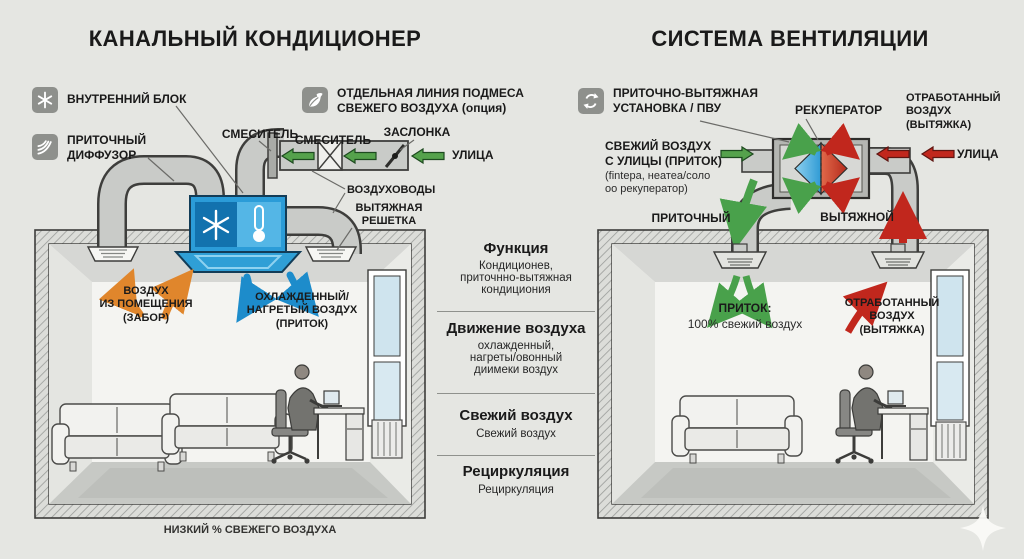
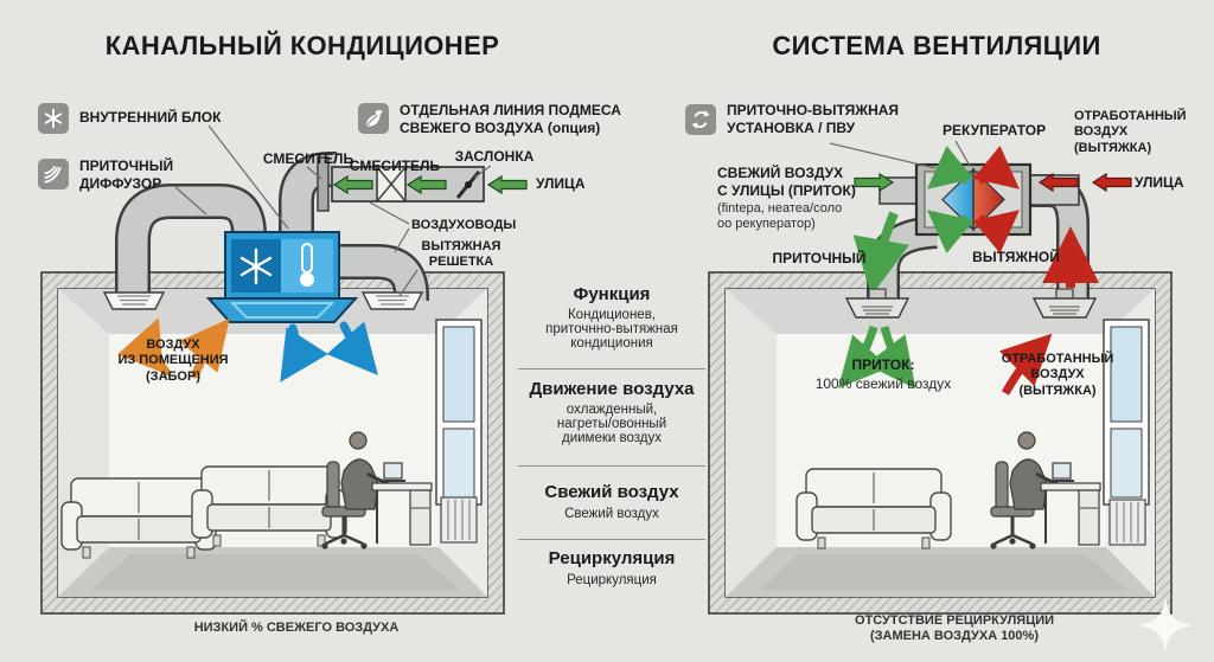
  КАНАЛЬНЫЙ КОНДИЦИОНЕР
  ВНУТРЕННИЙ БЛОК
  ПРИТОЧНЫЙ
  ДИФФУЗОР
  ОТДЕЛЬНАЯ ЛИНИЯ ПОДМЕСА
  СВЕЖЕГО ВОЗДУХА (опция)
  СМЕСИТЕЛЬ
  СМЕСИТЕЛЬ
  ЗАСЛОНКА
  УЛИЦА
  ВОЗДУХОВОДЫ
  ВЫТЯЖНАЯ
  РЕШЕТКА
  ВОЗДУХ
  ИЗ ПОМЕЩЕНИЯ
  (ЗАБОР)
- ОХЛАЖДЕННЫЙ/
- НАГРЕТЫЙ ВОЗДУХ
- (ПРИТОК)
  НИЗКИЙ % СВЕЖЕГО ВОЗДУХА
  Функция
  Кондиционев,
  приточнно-вытяжная
  кондициония
  Движение воздуха
  охлажденный,
  нагреты/овонный
  диимеки воздух
  Свежий воздух
  Свежий воздух
  Рециркуляция
  Рециркуляция
  СИСТЕМА ВЕНТИЛЯЦИИ
  ПРИТОЧНО-ВЫТЯЖНАЯ
  УСТАНОВКА / ПВУ
  РЕКУПЕРАТОР
  ОТРАБОТАННЫЙ
  ВОЗДУХ
  (ВЫТЯЖКА)
  СВЕЖИЙ ВОЗДУХ
  С УЛИЦЫ (ПРИТОК)
  (fintepa, неатеа/соло
  оо рекуператор)
  УЛИЦА
  ПРИТОЧНЫЙ
  ВЫТЯЖНОЙ
  ПРИТОК:
  100% свежий воздух
  ОТРАБОТАННЫЙ
  ВОЗДУХ
  (ВЫТЯЖКА)
+ ОТСУТСТВИЕ РЕЦИРКУЛЯЦИИ
+ (ЗАМЕНА ВОЗДУХА 100%)
